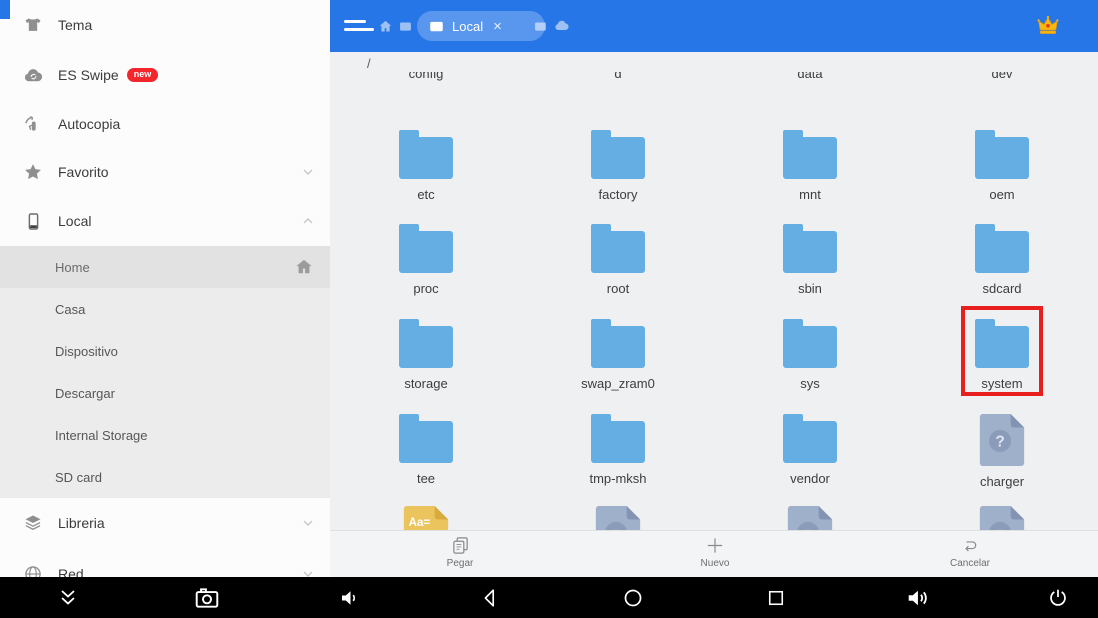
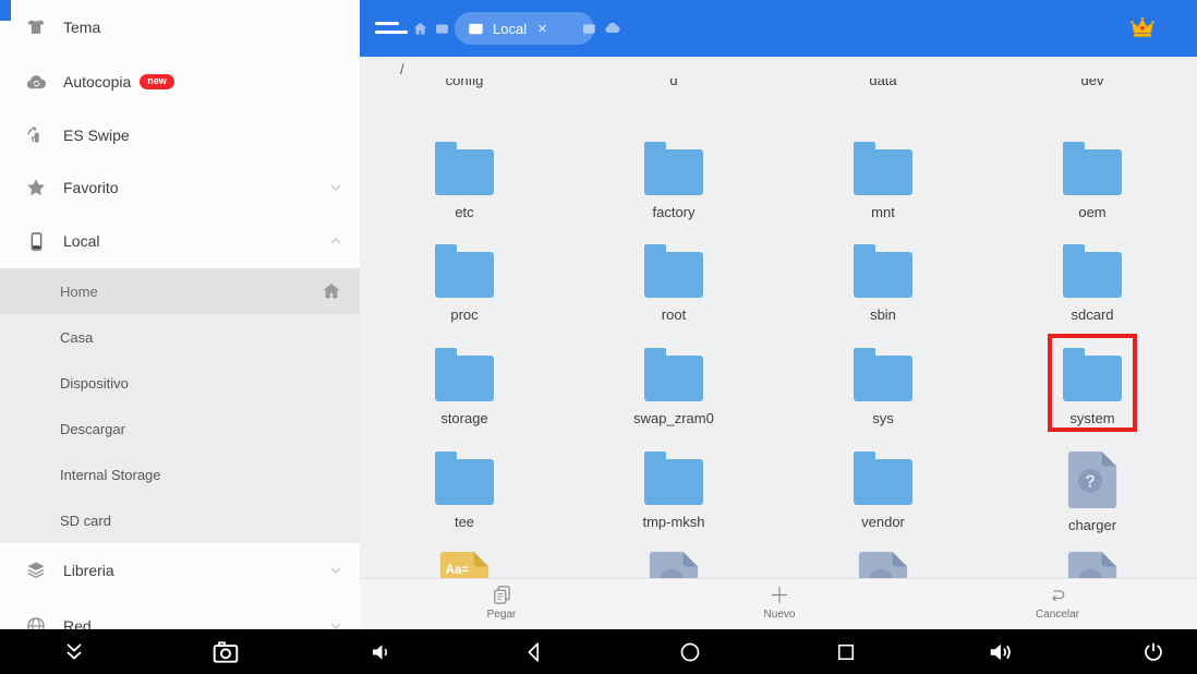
  Tema
- ES Swipe
+ Autocopia
  new
- Autocopia
+ ES Swipe
  Favorito
  Local
  Home
  Casa
  Dispositivo
  Descargar
  Internal Storage
  SD card
  Libreria
  Red
  Local
  ×
  /
  config
  d
  data
  dev
  etc
  factory
  mnt
  oem
  proc
  root
  sbin
  sdcard
  storage
  swap_zram0
  sys
  system
  tee
  tmp-mksh
  vendor
  ?
  charger
  Aa=
  Pegar
  Nuevo
  Cancelar
